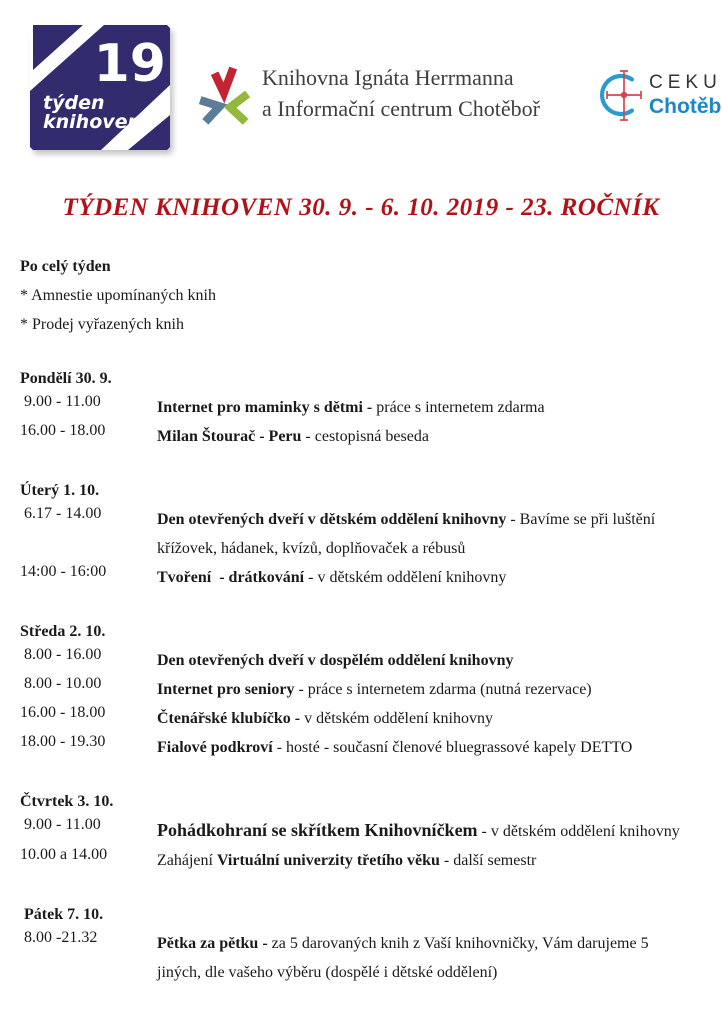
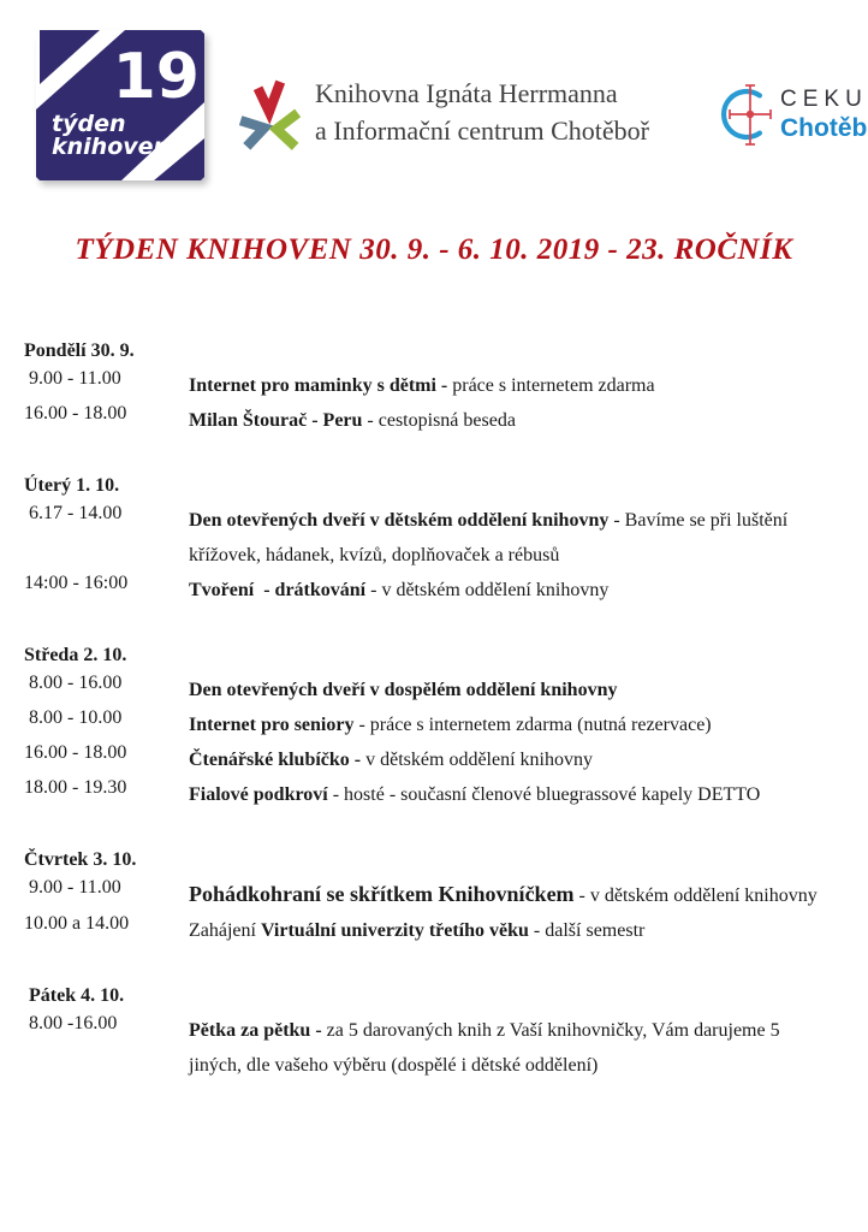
  19
  týden
  knihoven
  Knihovna Ignáta Herrmanna
  a Informační centrum Chotěboř
  CEKU
  Chotěb
  TÝDEN KNIHOVEN 30. 9. - 6. 10. 2019 - 23. ROČNÍK
- Po celý týden
- * Amnestie upomínaných knih
- * Prodej vyřazených knih
  Pondělí 30. 9.
  9.00 - 11.00
  Internet pro maminky s dětmi - práce s internetem zdarma
  16.00 - 18.00
  Milan Štourač - Peru - cestopisná beseda
  Úterý 1. 10.
  6.17 - 14.00
  Den otevřených dveří v dětském oddělení knihovny - Bavíme se při luštění
  křížovek, hádanek, kvízů, doplňovaček a rébusů
  14:00 - 16:00
  Tvoření - drátkování - v dětském oddělení knihovny
  Středa 2. 10.
  8.00 - 16.00
  Den otevřených dveří v dospělém oddělení knihovny
  8.00 - 10.00
  Internet pro seniory - práce s internetem zdarma (nutná rezervace)
  16.00 - 18.00
  Čtenářské klubíčko - v dětském oddělení knihovny
  18.00 - 19.30
  Fialové podkroví - hosté - současní členové bluegrassové kapely DETTO
  Čtvrtek 3. 10.
  9.00 - 11.00
  Pohádkohraní se skřítkem Knihovníčkem - v dětském oddělení knihovny
  10.00 a 14.00
  Zahájení Virtuální univerzity třetího věku - další semestr
- Pátek 7. 10.
+ Pátek 4. 10.
- 8.00 -21.32
+ 8.00 -16.00
  Pětka za pětku - za 5 darovaných knih z Vaší knihovničky, Vám darujeme 5
  jiných, dle vašeho výběru (dospělé i dětské oddělení)
